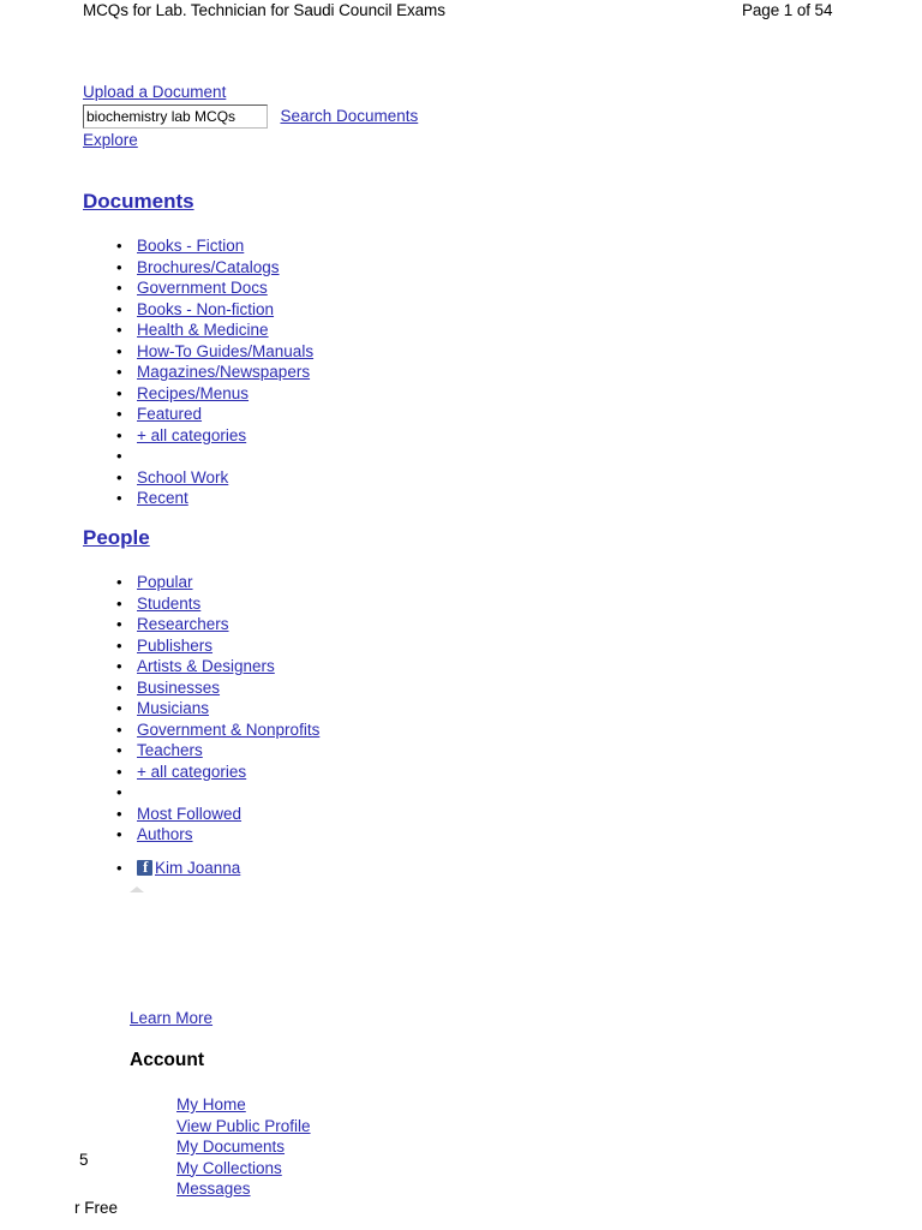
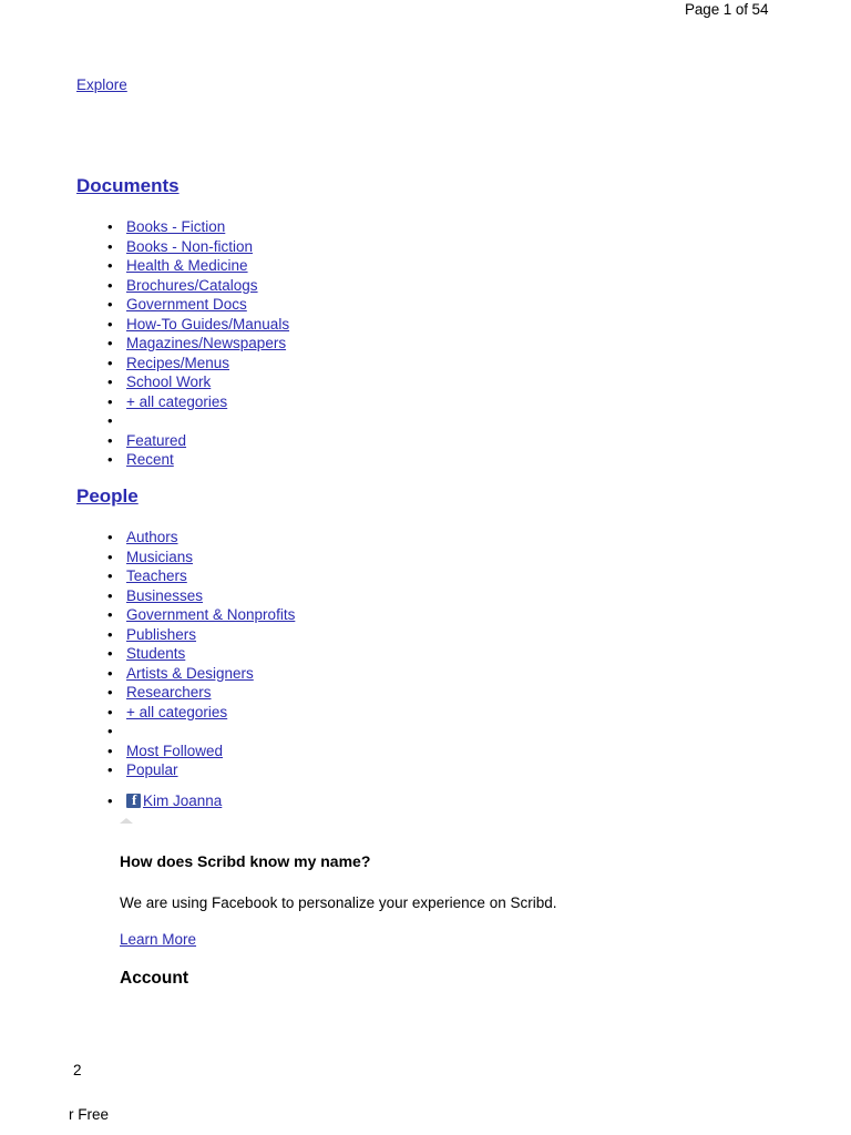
- MCQs for Lab. Technician for Saudi Council Exams
  Page 1 of 54
- Upload a Document
- biochemistry lab MCQs Search Documents
  Explore
  Documents
  Books - Fiction
- Brochures/Catalogs
+ Books - Non-fiction
- Government Docs
+ Health & Medicine
- Books - Non-fiction
+ Brochures/Catalogs
- Health & Medicine
+ Government Docs
  How-To Guides/Manuals
  Magazines/Newspapers
  Recipes/Menus
- Featured
+ School Work
  + all categories
- School Work
+ Featured
  Recent
  People
- Popular
+ Authors
- Students
+ Musicians
- Researchers
+ Teachers
- Publishers
+ Businesses
- Artists & Designers
+ Government & Nonprofits
- Businesses
+ Publishers
- Musicians
+ Students
- Government & Nonprofits
+ Artists & Designers
- Teachers
+ Researchers
  + all categories
  Most Followed
- Authors
+ Popular
  Kim Joanna
+ How does Scribd know my name?
+ We are using Facebook to personalize your experience on Scribd.
  Learn More
  Account
- My Home
- View Public Profile
- My Documents
- My Collections
- Messages
- 5
+ 2
  r Free
